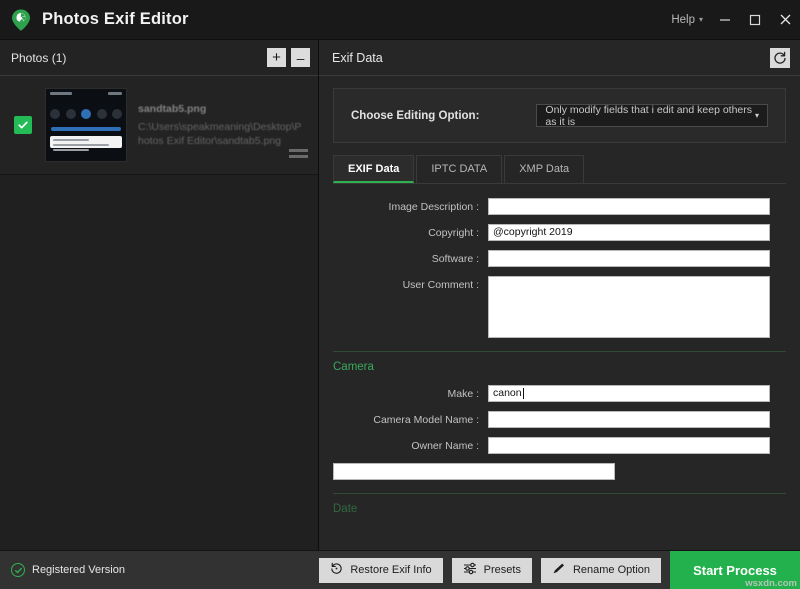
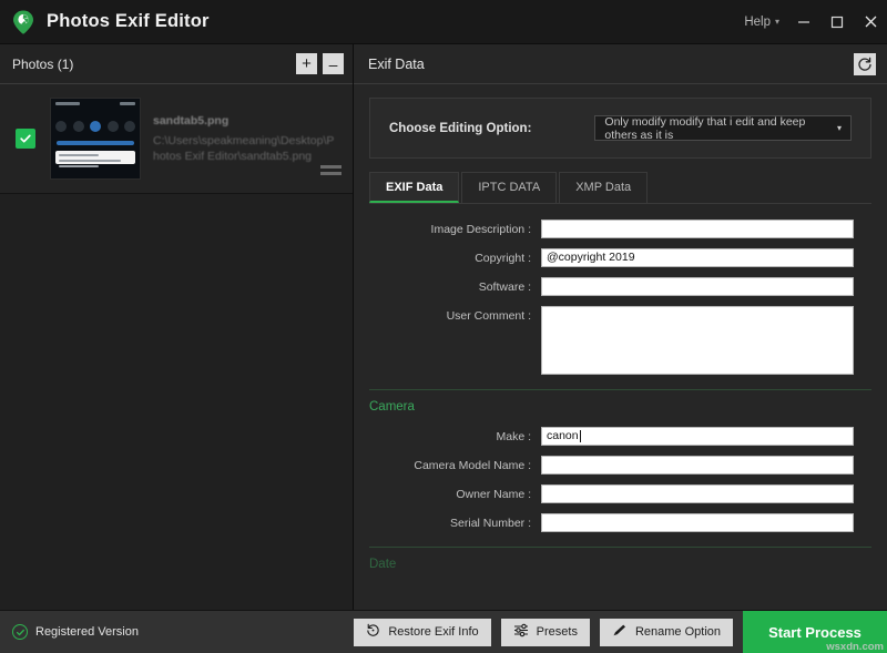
  Photos Exif Editor
  Help
  ▾
  Photos (1)
  +
  –
  sandtab5.png
  C:\Users\speakmeaning\Desktop\Photos Exif Editor\sandtab5.png
  Exif Data
  Choose Editing Option:
- Only modify fields that i edit and keep others as it is
+ Only modify modify that i edit and keep others as it is
  ▾
  EXIF Data
  IPTC DATA
  XMP Data
  Image Description :
  Copyright :
  @copyright 2019
  Software :
  User Comment :
  Camera
  Make :
  canon
  Camera Model Name :
  Owner Name :
+ Serial Number :
  Date
  Registered Version
  Restore Exif Info
  Presets
  Rename Option
  Start Process
  wsxdn.com
